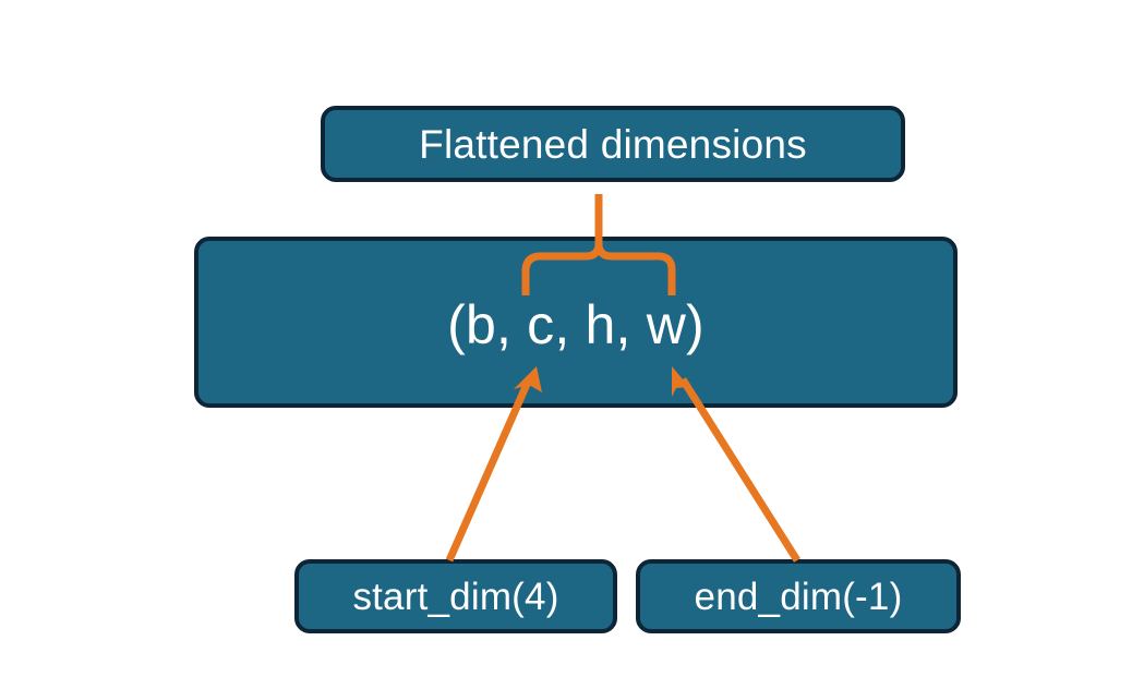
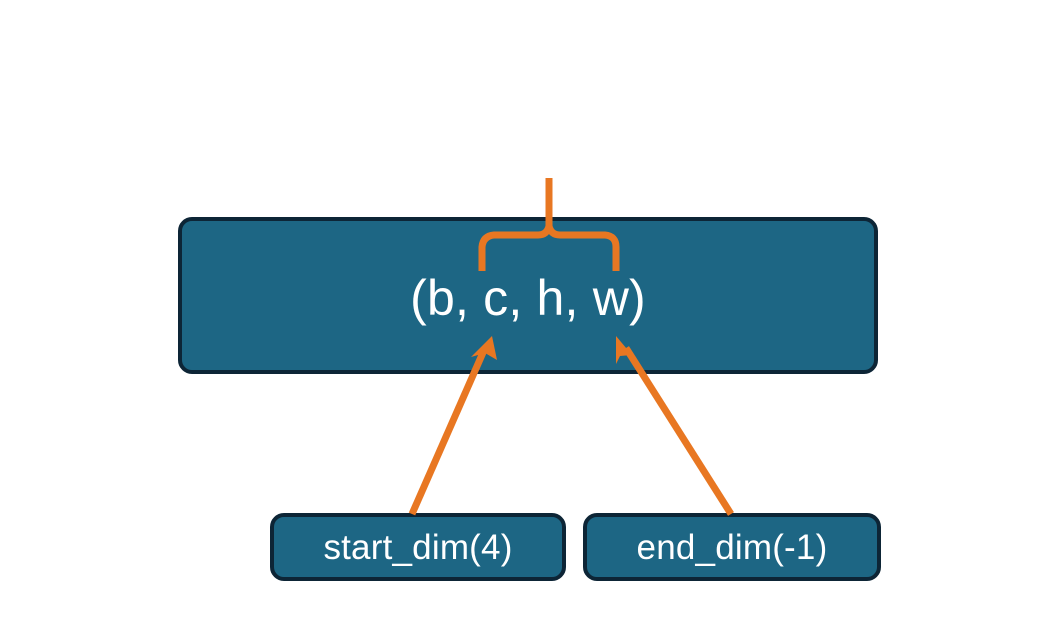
- Flattened dimensions
  (b, c, h, w)
  start_dim(4)
  end_dim(-1)
